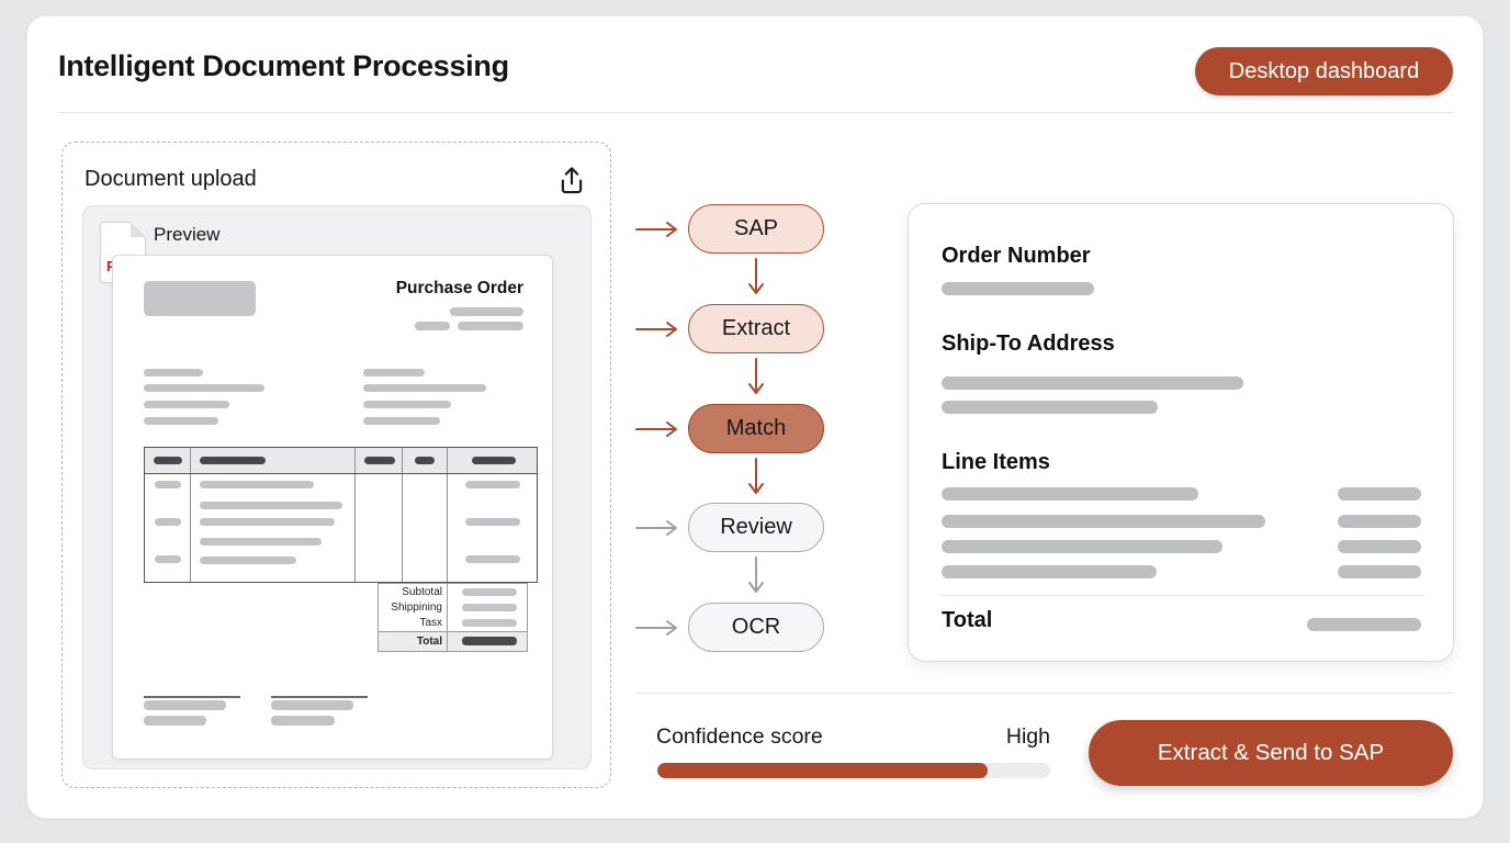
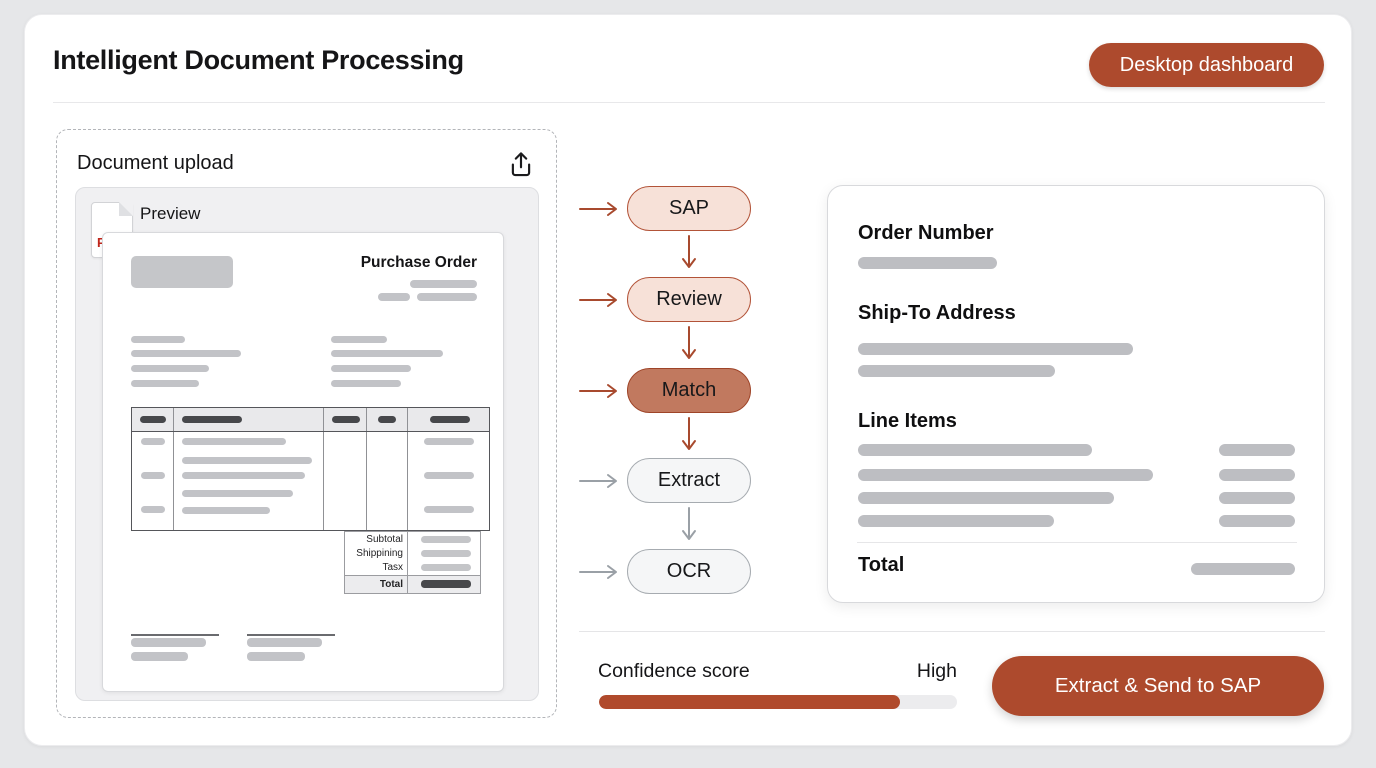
  Intelligent Document Processing
  Desktop dashboard
  Document upload
  Preview
  Purchase Order
  Subtotal
  Shippining
  Tasx
  Total
  SAP
- Extract
+ Review
  Match
- Review
+ Extract
  OCR
  Order Number
  Ship-To Address
  Line Items
  Total
  Confidence score
  High
  Extract & Send to SAP
